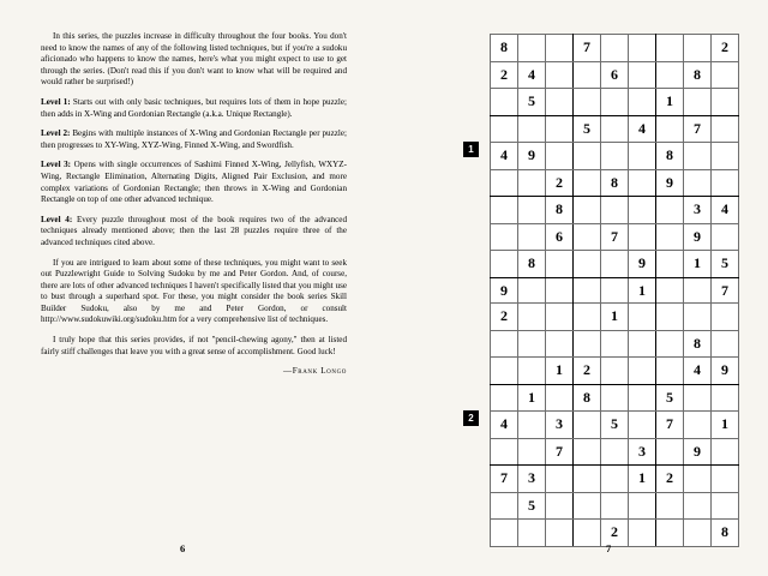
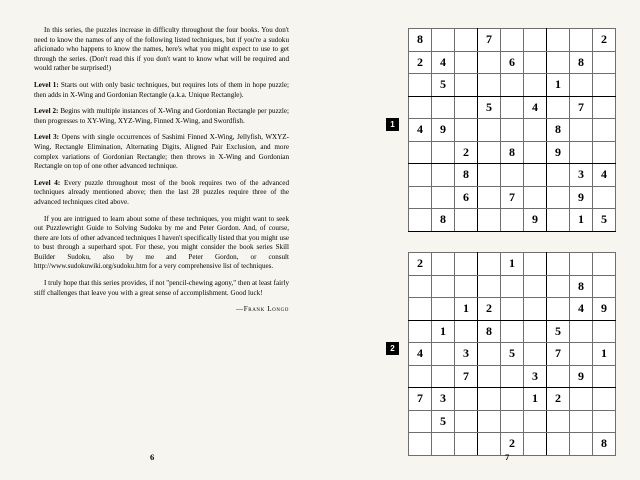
  In this series, the puzzles increase in difficulty throughout the four books. You don't need to know the names of any of the following listed techniques, but if you're a sudoku aficionado who happens to know the names, here's what you might expect to use to get through the series. (Don't read this if you don't want to know what will be required and would rather be surprised!)
  Level 1: Starts out with only basic techniques, but requires lots of them in hope puzzle; then adds in X-Wing and Gordonian Rectangle (a.k.a. Unique Rectangle).
  Level 2: Begins with multiple instances of X-Wing and Gordonian Rectangle per puzzle; then progresses to XY-Wing, XYZ-Wing, Finned X-Wing, and Swordfish.
  Level 3: Opens with single occurrences of Sashimi Finned X-Wing, Jellyfish, WXYZ-Wing, Rectangle Elimination, Alternating Digits, Aligned Pair Exclusion, and more complex variations of Gordonian Rectangle; then throws in X-Wing and Gordonian Rectangle on top of one other advanced technique.
  Level 4: Every puzzle throughout most of the book requires two of the advanced techniques already mentioned above; then the last 28 puzzles require three of the advanced techniques cited above.
  If you are intrigued to learn about some of these techniques, you might want to seek out Puzzlewright Guide to Solving Sudoku by me and Peter Gordon. And, of course, there are lots of other advanced techniques I haven't specifically listed that you might use to bust through a superhard spot. For these, you might consider the book series Skill http://www.sudokuwiki.org/sudoku.htm for a very comprehensive list of techniques.
- I truly hope that this series provides, if not "pencil-chewing agony," then at listed fairly stiff challenges that leave you with a great sense of accomplishment. Good luck!
+ I truly hope that this series provides, if not "pencil-chewing agony," then at least fairly stiff challenges that leave you with a great sense of accomplishment. Good luck!
  —Frank Longo
  1
  8			7					2
  2	4			6			8
  	5					1
  			5		4		7
  4	9					8
  		2		8		9
  		8					3	4
  		6		7			9
  	8				9		1	5
- 9					1			7
  2
  2				1
  							8
  		1	2				4	9
  	1		8			5
  4		3		5		7		1
  		7			3		9
  7	3				1	2
  	5
  				2				8
  6
  7
